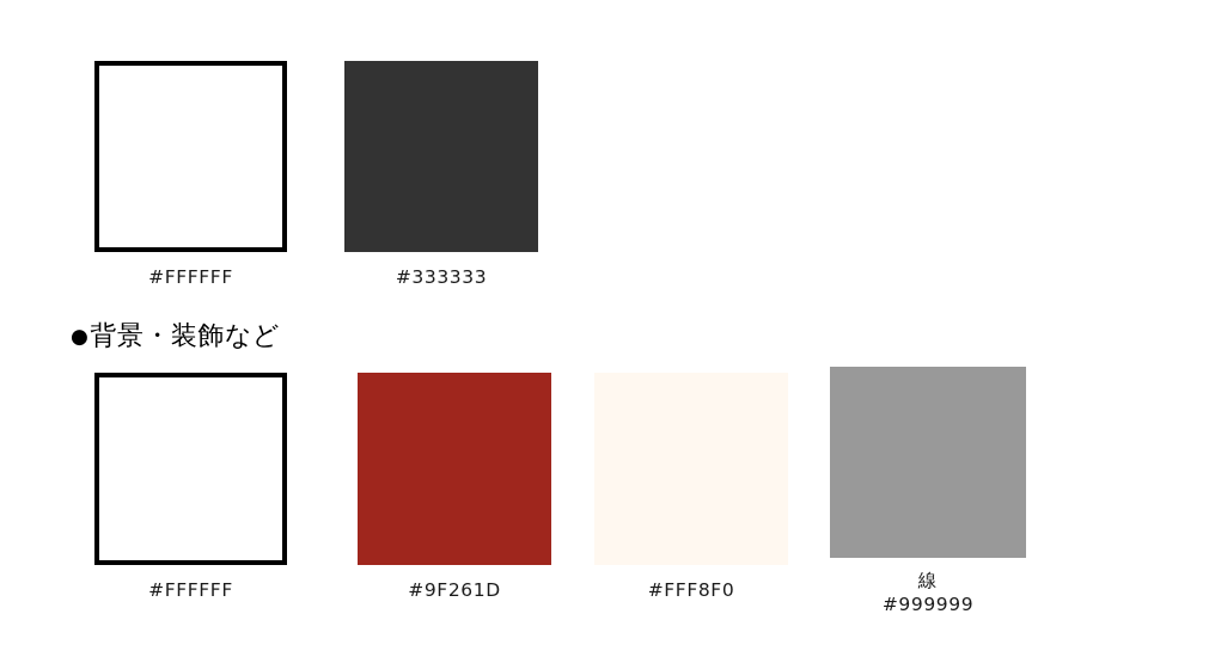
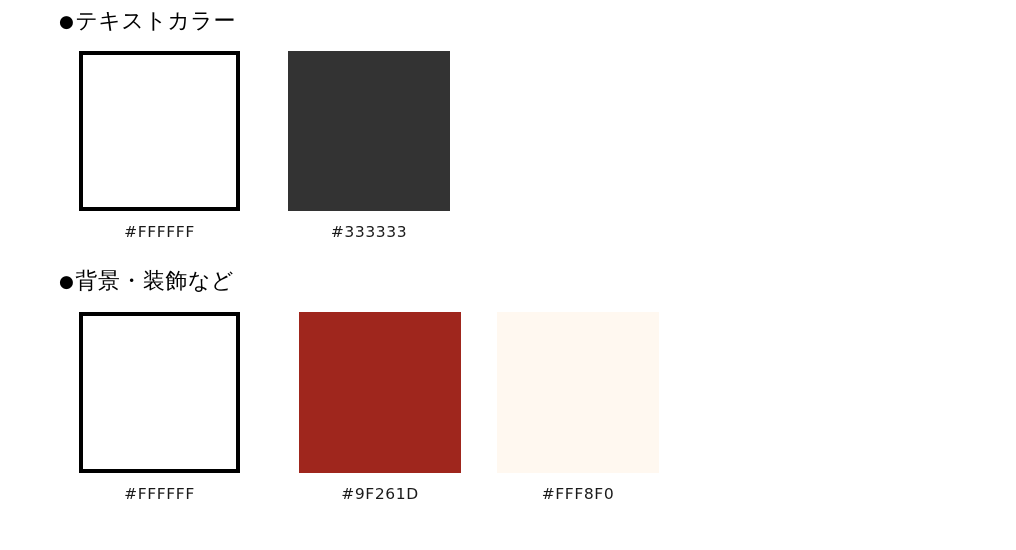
+ ●テキストカラー
  #FFFFFF
  #333333
  ●背景・装飾など
  #FFFFFF
  #9F261D
  #FFF8F0
- 線
- #999999
